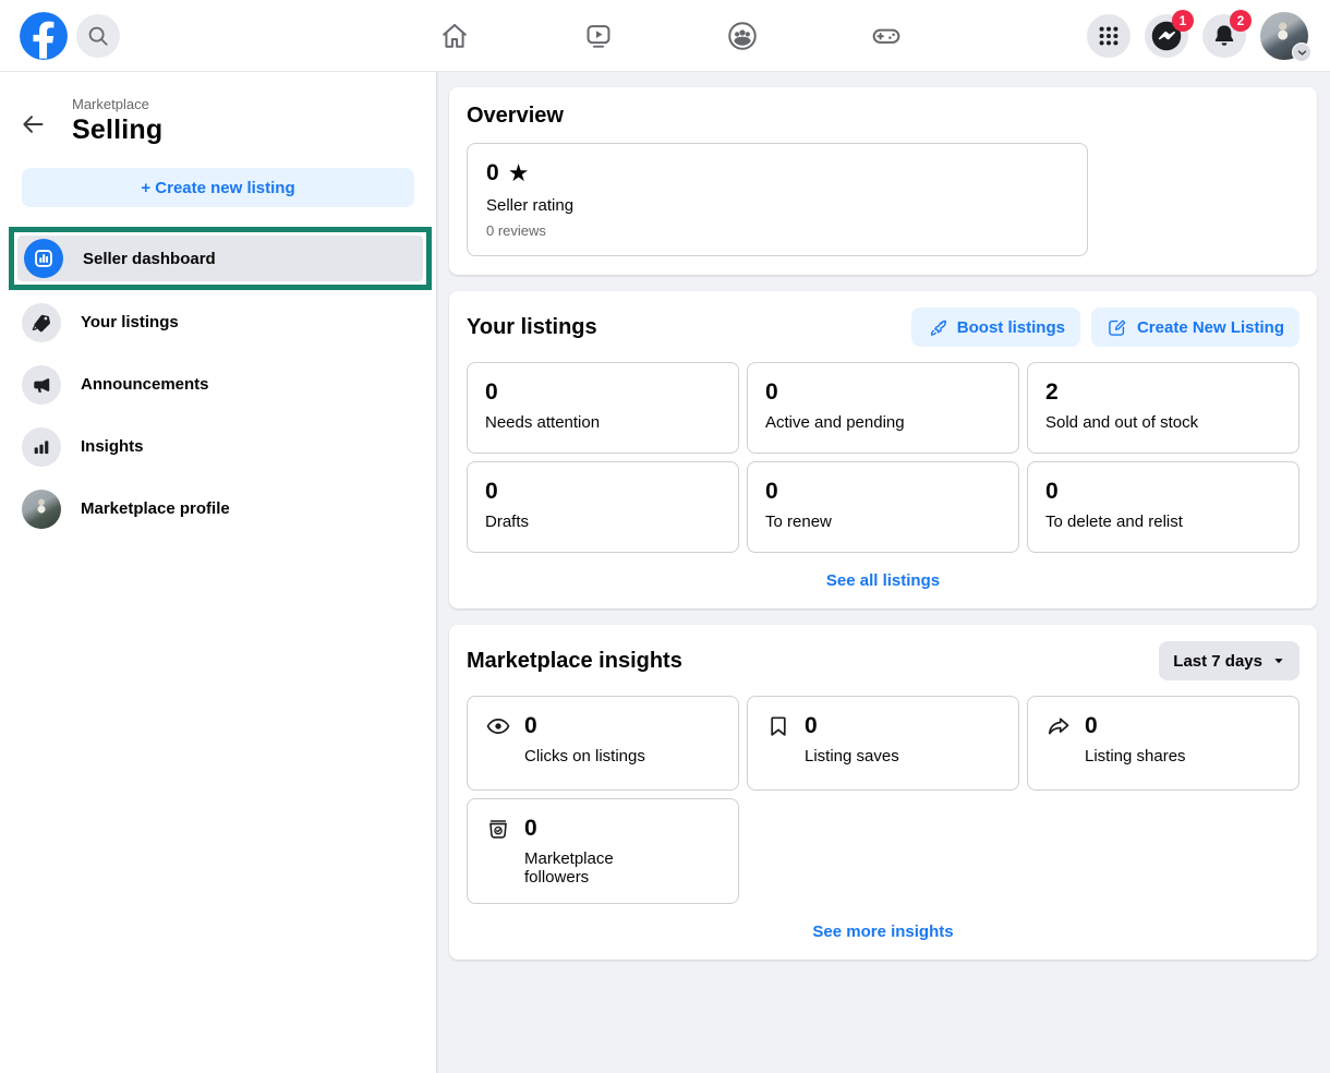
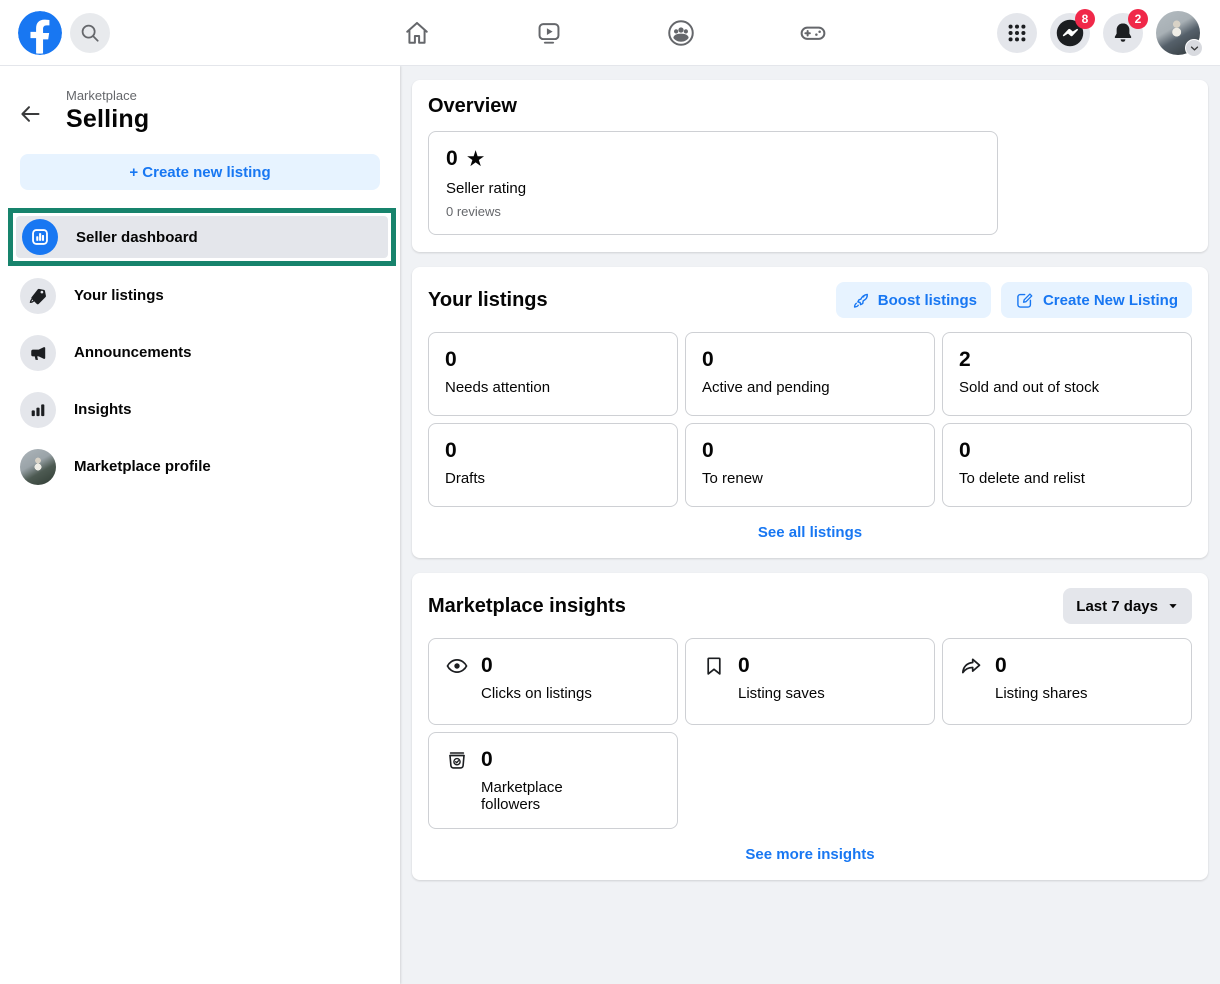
- 1
+ 8
  2
  Marketplace
  Selling
  + Create new listing
  Seller dashboard
  Your listings
  Announcements
  Insights
  Marketplace profile
  Overview
  0
  ★
  Seller rating
  0 reviews
  Your listings
  Boost listings
  Create New Listing
  0
  Needs attention
  0
  Active and pending
  2
  Sold and out of stock
  0
  Drafts
  0
  To renew
  0
  To delete and relist
  See all listings
  Marketplace insights
  Last 7 days
  0
  Clicks on listings
  0
  Listing saves
  0
  Listing shares
  0
  Marketplace followers
  See more insights
